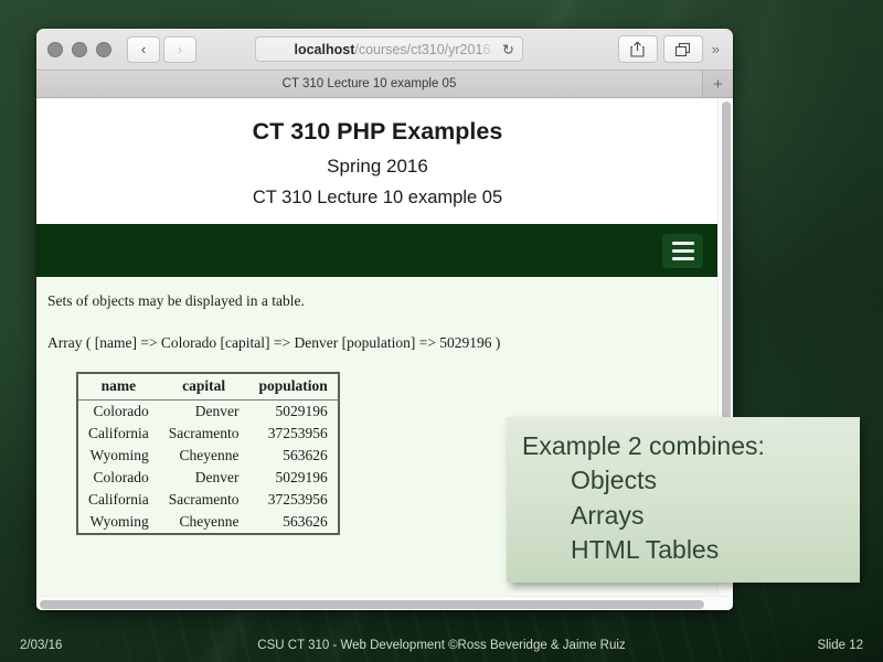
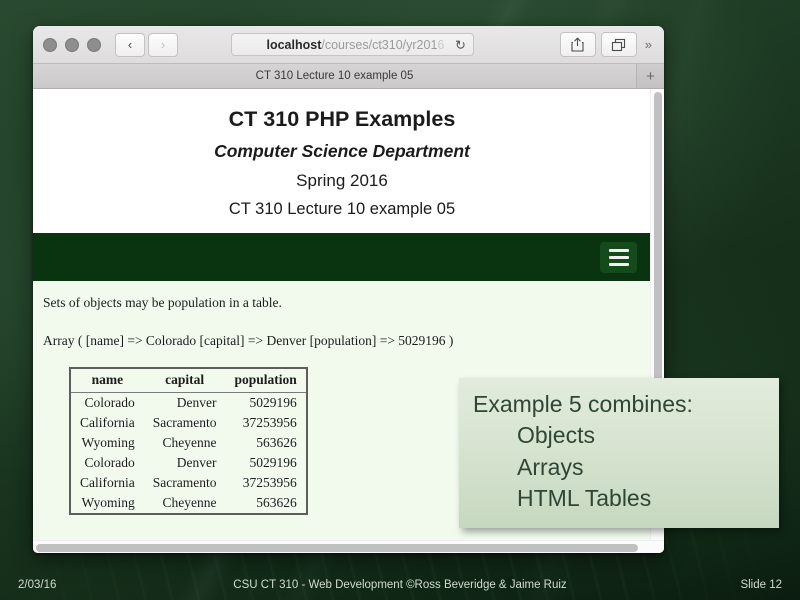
  ‹
  ›
  localhost/courses/ct310/yr2016
  ↻
  »
  CT 310 Lecture 10 example 05
  +
  CT 310 PHP Examples
+ Computer Science Department
  Spring 2016
  CT 310 Lecture 10 example 05
- Sets of objects may be displayed in a table.
+ Sets of objects may be population in a table.
  Array ( [name] => Colorado [capital] => Denver [population] => 5029196 )
  name	capital	population
  Colorado	Denver	5029196
  California	Sacramento	37253956
  Wyoming	Cheyenne	563626
  Colorado	Denver	5029196
  California	Sacramento	37253956
  Wyoming	Cheyenne	563626
- Example 2 combines:
+ Example 5 combines:
  Objects
  Arrays
  HTML Tables
  2/03/16
  CSU CT 310 - Web Development ©Ross Beveridge & Jaime Ruiz
  Slide 12
